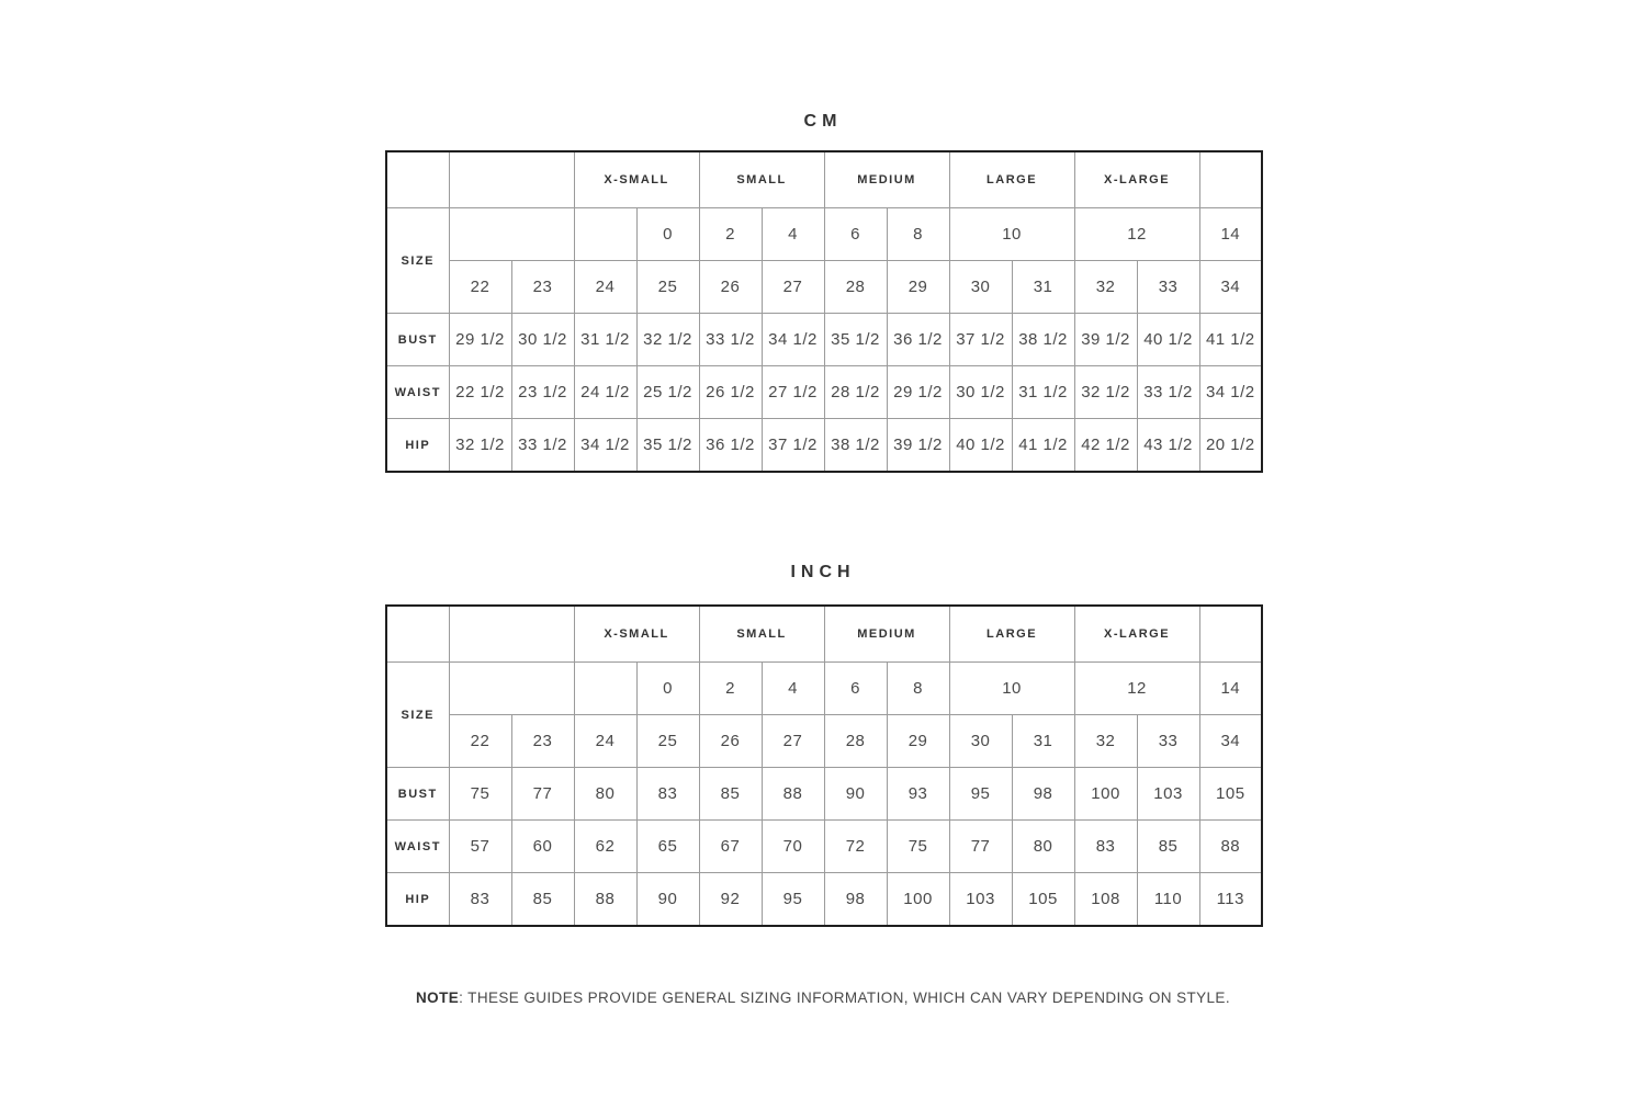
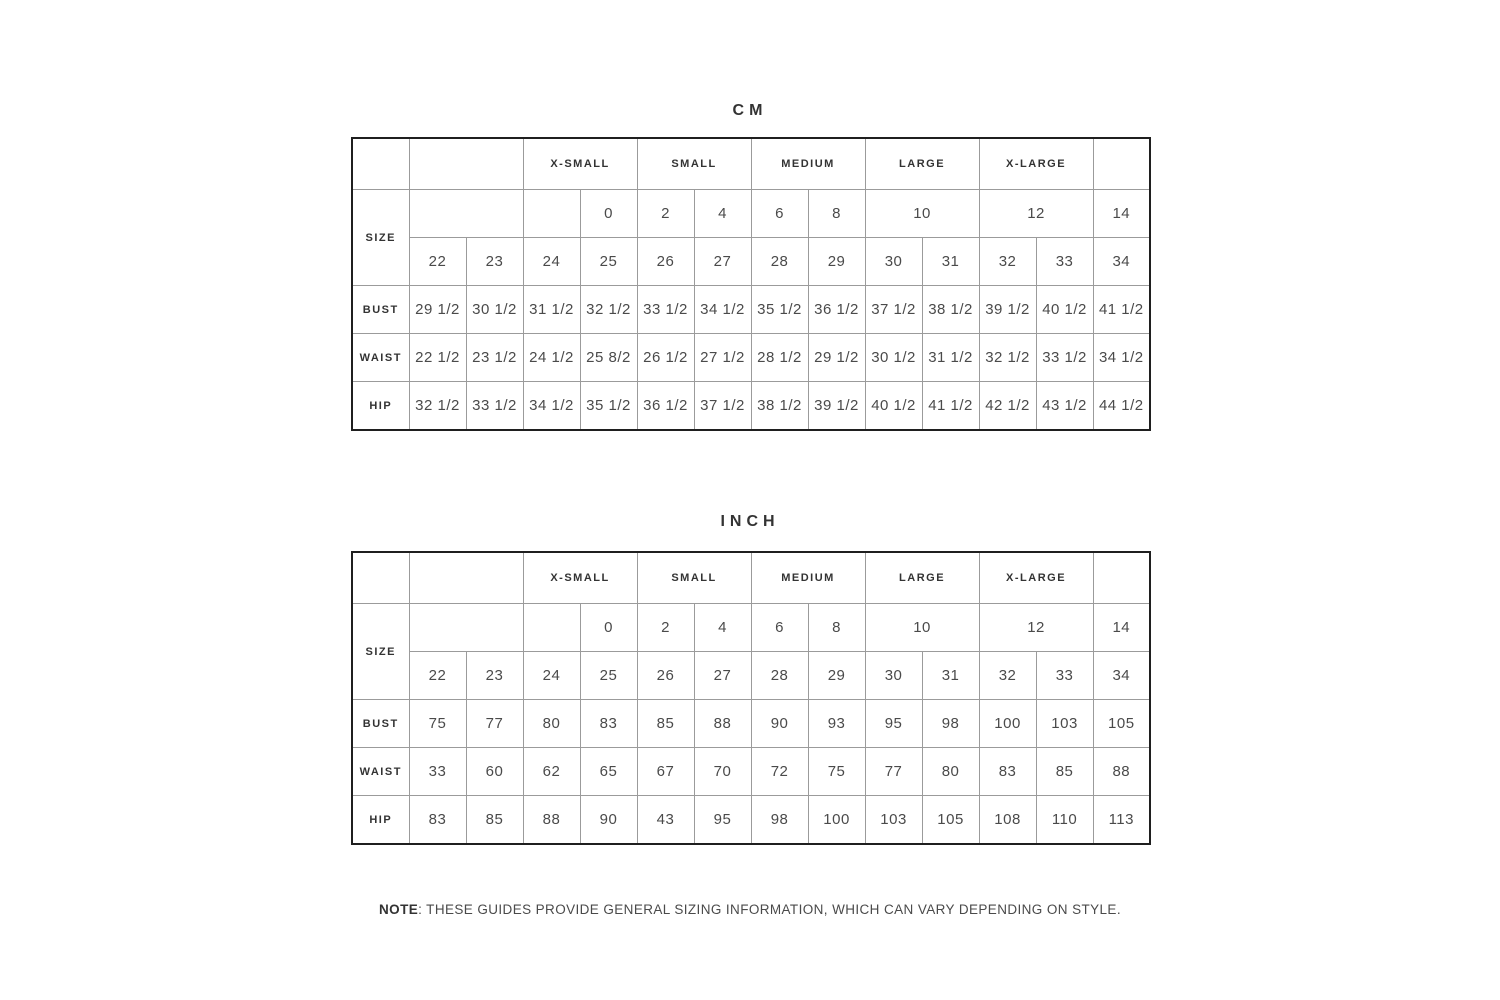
  CM
  		X-SMALL	SMALL	MEDIUM	LARGE	X-LARGE
  SIZE			0	2	4	6	8	10	12	14
  22	23	24	25	26	27	28	29	30	31	32	33	34
  BUST	29 1/2	30 1/2	31 1/2	32 1/2	33 1/2	34 1/2	35 1/2	36 1/2	37 1/2	38 1/2	39 1/2	40 1/2	41 1/2
- WAIST	22 1/2	23 1/2	24 1/2	25 1/2	26 1/2	27 1/2	28 1/2	29 1/2	30 1/2	31 1/2	32 1/2	33 1/2	34 1/2
+ WAIST	22 1/2	23 1/2	24 1/2	25 8/2	26 1/2	27 1/2	28 1/2	29 1/2	30 1/2	31 1/2	32 1/2	33 1/2	34 1/2
- HIP	32 1/2	33 1/2	34 1/2	35 1/2	36 1/2	37 1/2	38 1/2	39 1/2	40 1/2	41 1/2	42 1/2	43 1/2	20 1/2
+ HIP	32 1/2	33 1/2	34 1/2	35 1/2	36 1/2	37 1/2	38 1/2	39 1/2	40 1/2	41 1/2	42 1/2	43 1/2	44 1/2
  INCH
  		X-SMALL	SMALL	MEDIUM	LARGE	X-LARGE
  SIZE			0	2	4	6	8	10	12	14
  22	23	24	25	26	27	28	29	30	31	32	33	34
  BUST	75	77	80	83	85	88	90	93	95	98	100	103	105
- WAIST	57	60	62	65	67	70	72	75	77	80	83	85	88
+ WAIST	33	60	62	65	67	70	72	75	77	80	83	85	88
- HIP	83	85	88	90	92	95	98	100	103	105	108	110	113
+ HIP	83	85	88	90	43	95	98	100	103	105	108	110	113
  NOTE: THESE GUIDES PROVIDE GENERAL SIZING INFORMATION, WHICH CAN VARY DEPENDING ON STYLE.
